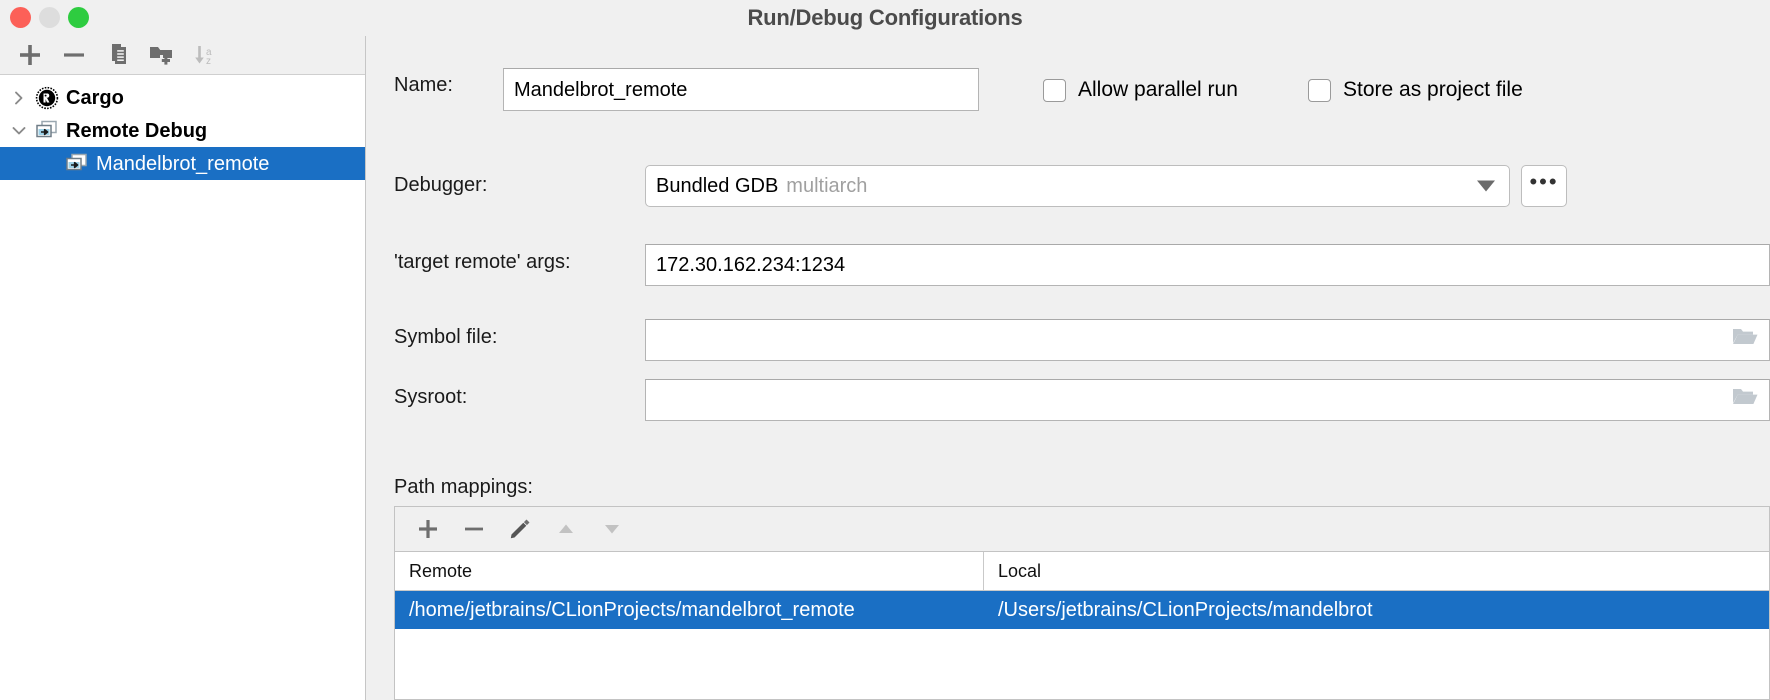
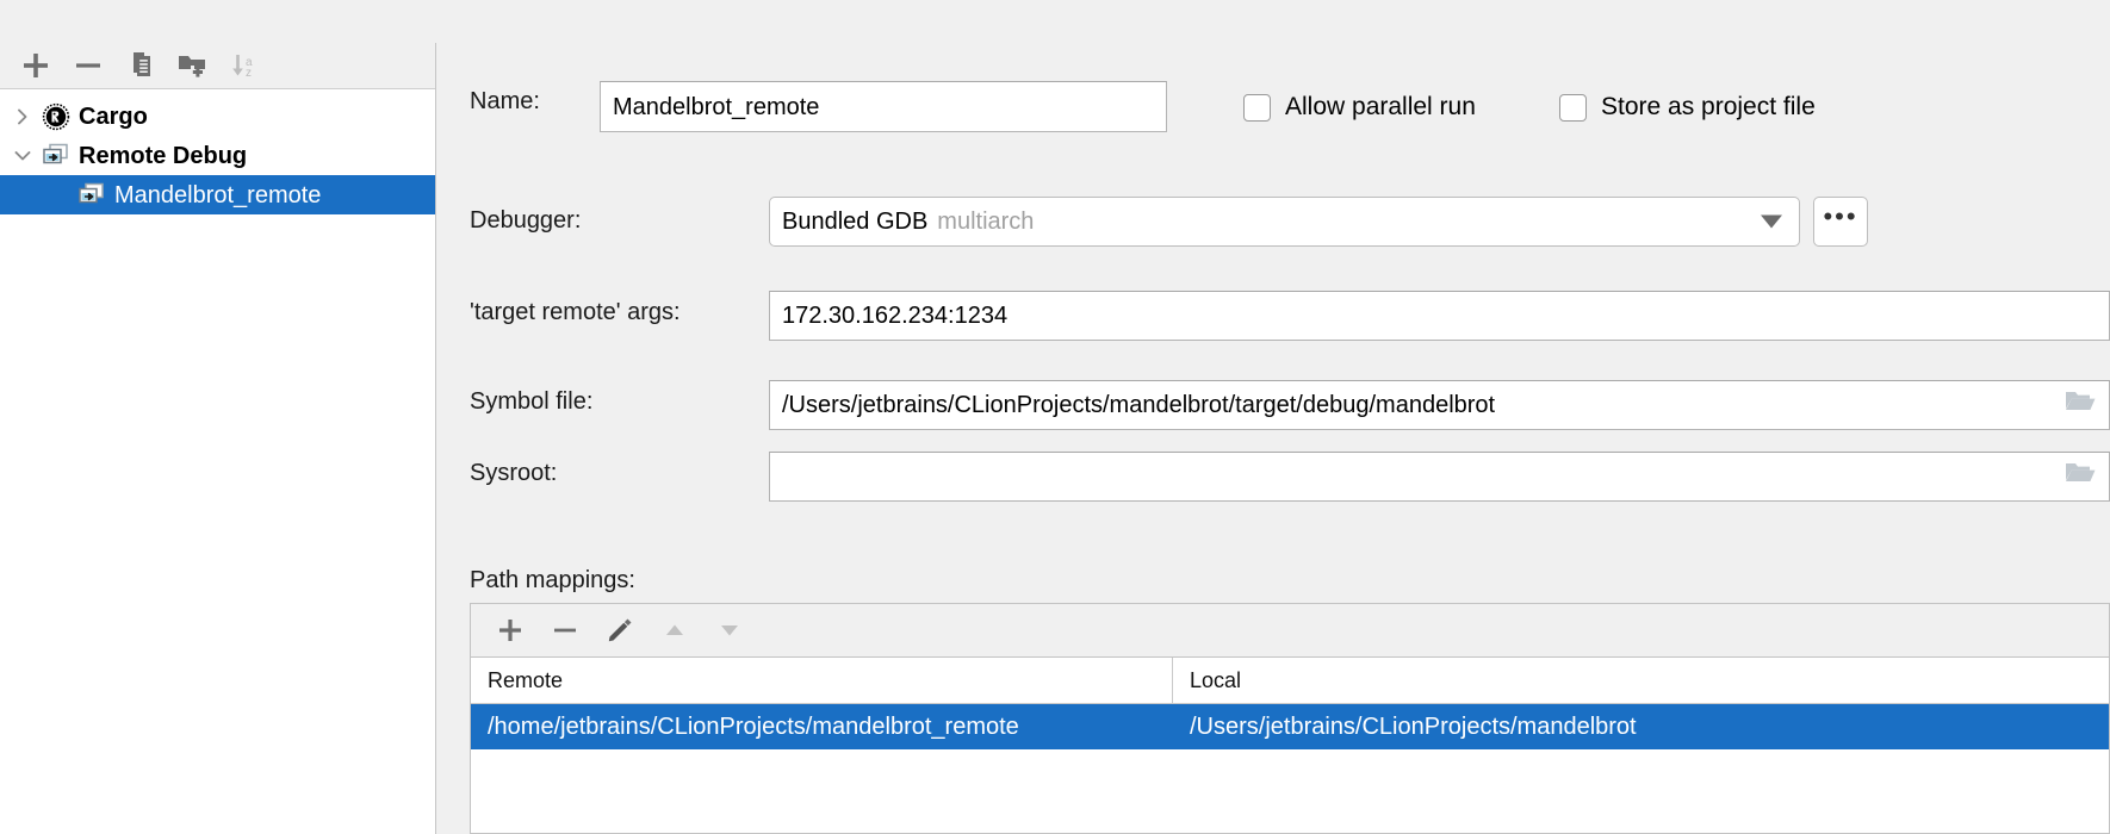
- Run/Debug Configurations
  a
  z
  Cargo
  Remote Debug
  Mandelbrot_remote
  Name:
  Mandelbrot_remote
  Allow parallel run
  Store as project file
  Debugger:
  Bundled GDB
  multiarch
  •••
  'target remote' args:
  172.30.162.234:1234
  Symbol file:
+ /Users/jetbrains/CLionProjects/mandelbrot/target/debug/mandelbrot
  Sysroot:
  Path mappings:
  Remote
  Local
  /home/jetbrains/CLionProjects/mandelbrot_remote
  /Users/jetbrains/CLionProjects/mandelbrot
